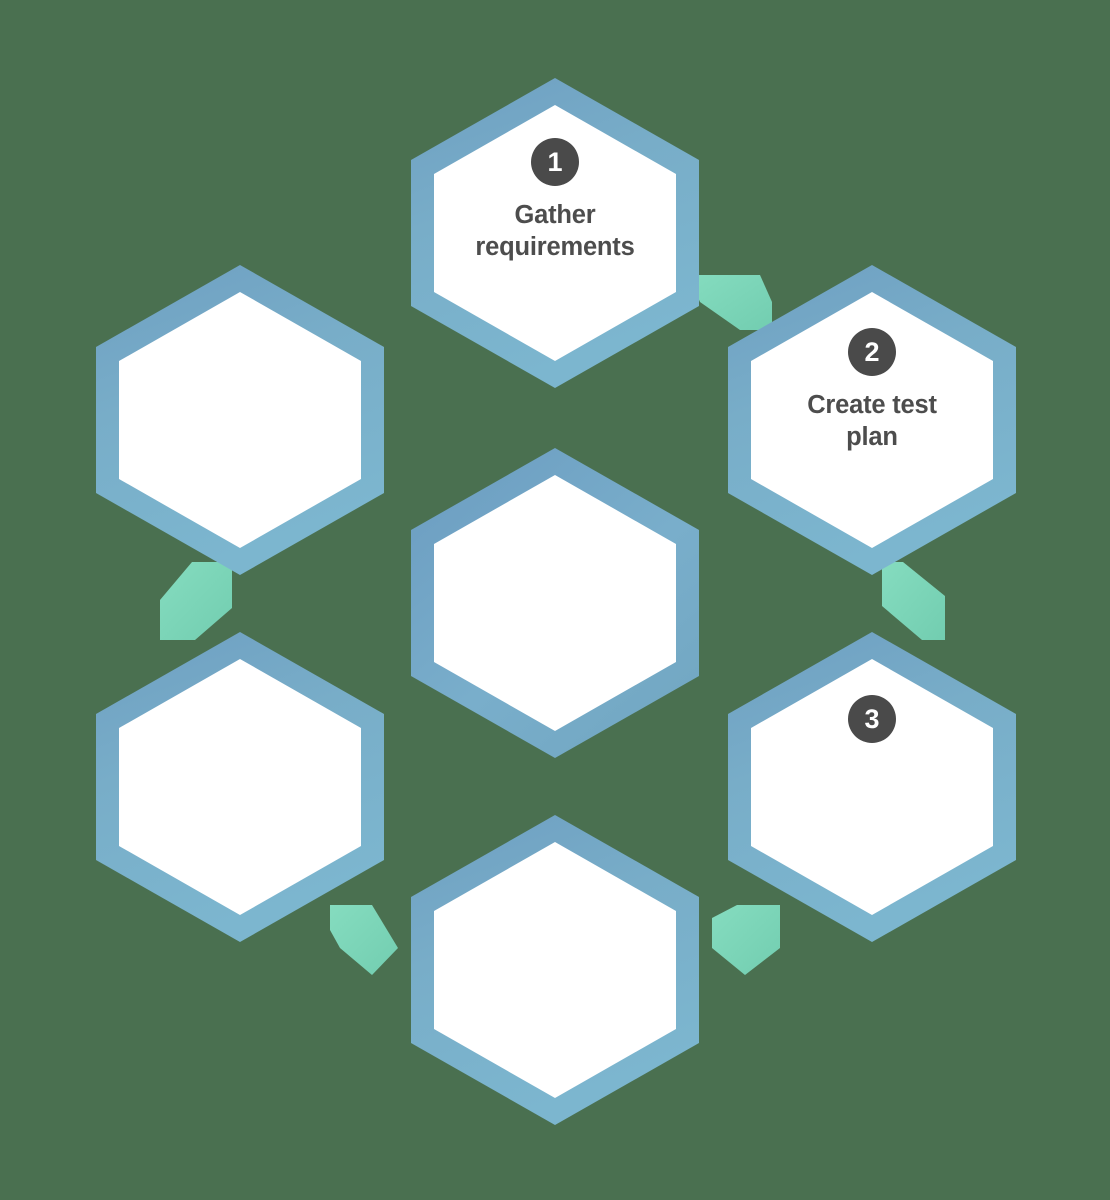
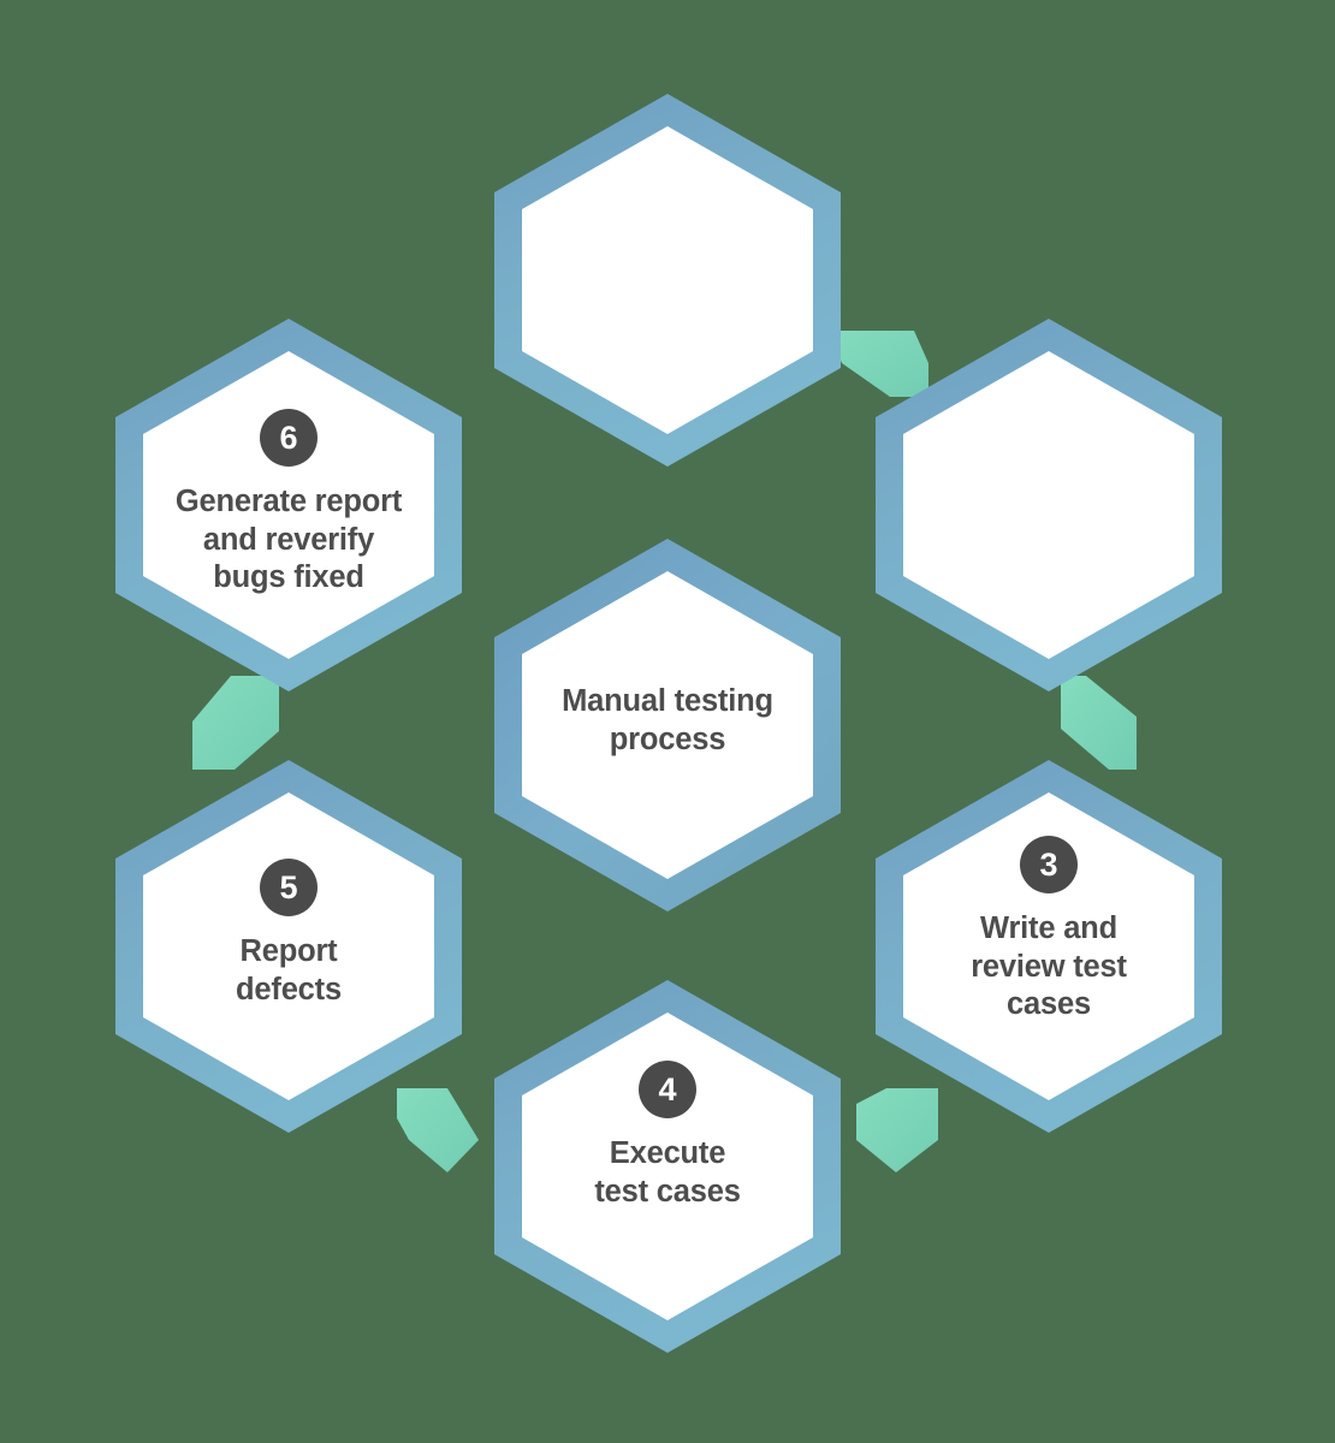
- 1
- Gather
- requirements
- 2
- Create test
- plan
  3
+ Write and
+ review test
+ cases
+ 4
+ Execute
+ test cases
+ 5
+ Report
+ defects
+ 6
+ Generate report
+ and reverify
+ bugs fixed
+ Manual testing
+ process
